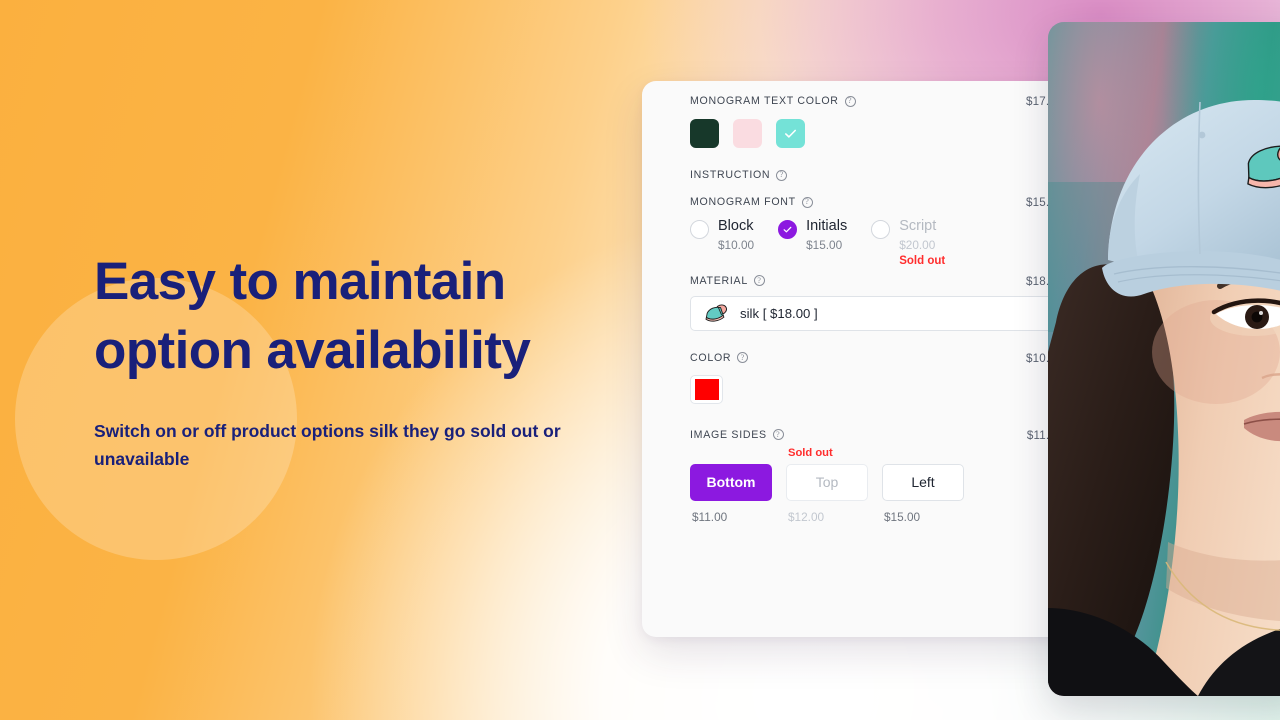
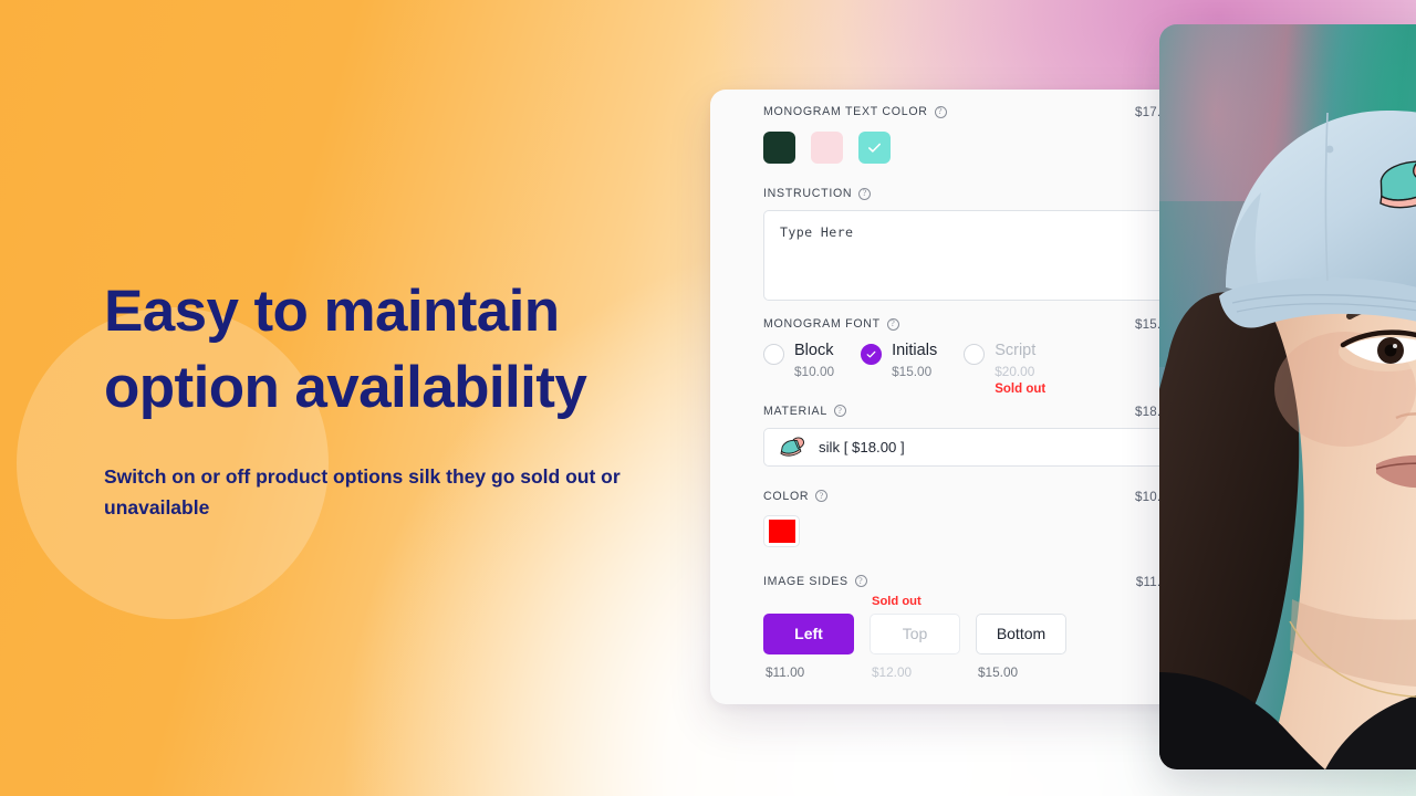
  Easy to maintain
  option availability
  Switch on or off product options silk they go sold out or unavailable
  MONOGRAM TEXT COLOR
  ?
  $17.
  INSTRUCTION
  ?
+ Type Here
  MONOGRAM FONT
  ?
  $15.
  Block
  $10.00
  Initials
  $15.00
  Script
  $20.00
  Sold out
  MATERIAL
  ?
  $18.
  silk [ $18.00 ]
  COLOR
  ?
  $10.
  IMAGE SIDES
  ?
  $11.
- Bottom
+ Left
  $11.00
  Sold out
  Top
  $12.00
- Left
+ Bottom
  $15.00
